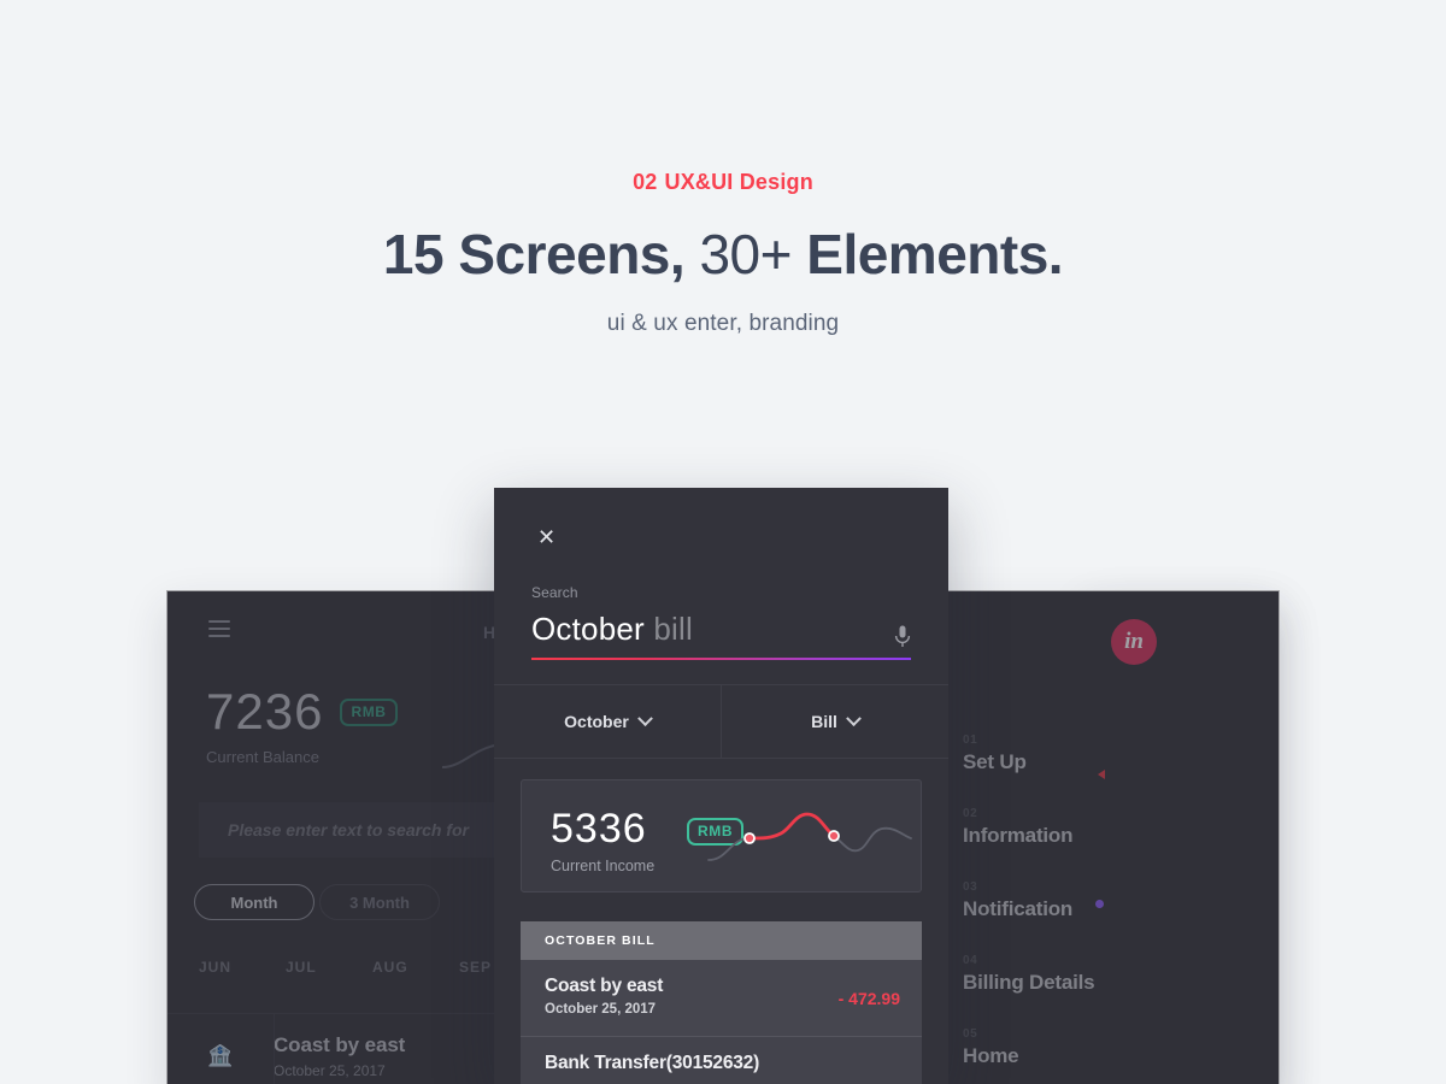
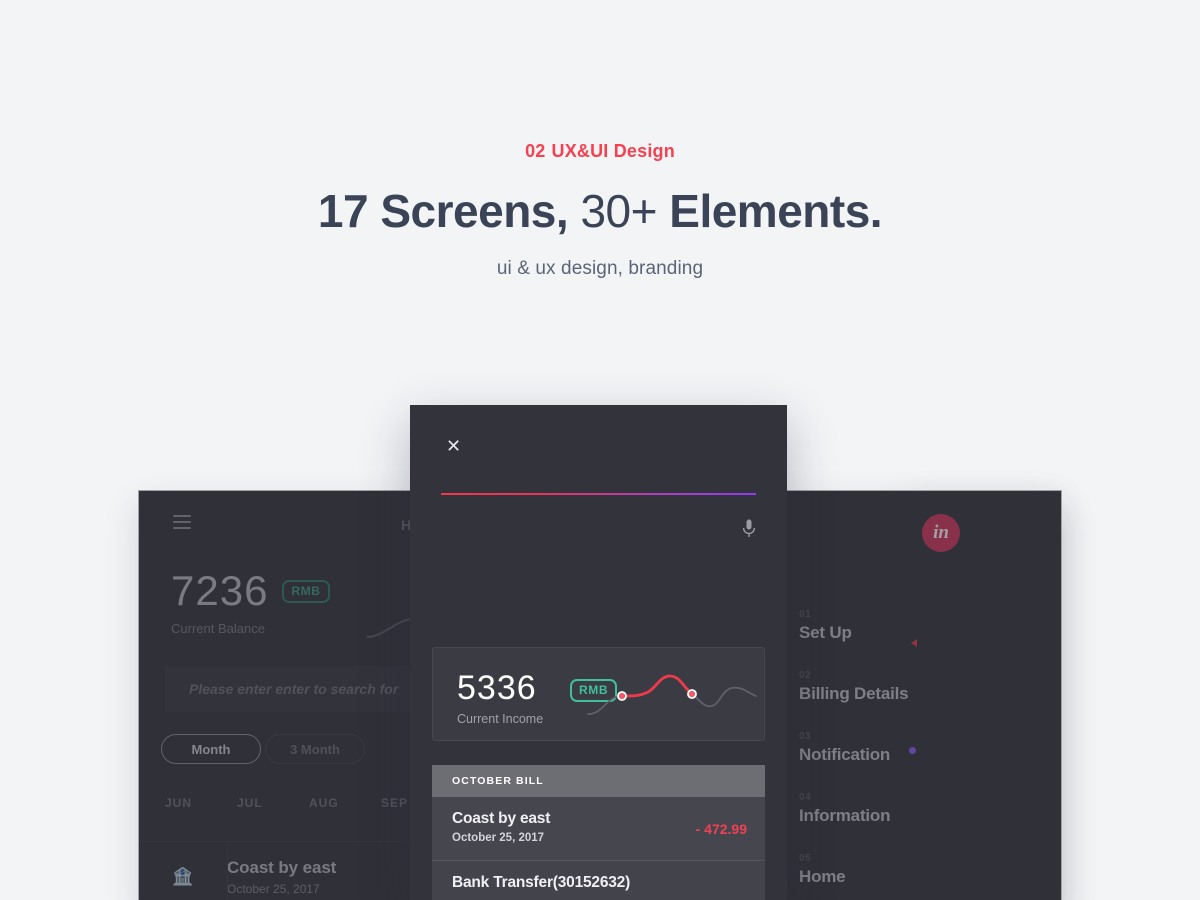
  02 UX&UI Design
- 15 Screens, 30+ Elements.
+ 17 Screens, 30+ Elements.
- ui & ux enter, branding
+ ui & ux design, branding
  in
  Set Up
- Information
+ Billing Details
  Notification
- Billing Details
+ Information
  Home
  7236
  RMB
  Current Balance
- Please enter text to search for
+ Please enter enter to search for
  Month
  3 Month
  JUN
  JUL
  AUG
  SEP
  🏦
  Coast by east
  October 25, 2017
  ✕
- Search
- October bill
- October
- Bill
  5336
  RMB
  Current Income
  OCTOBER BILL
  Coast by east
  October 25, 2017
  - 472.99
  Bank Transfer(30152632)
